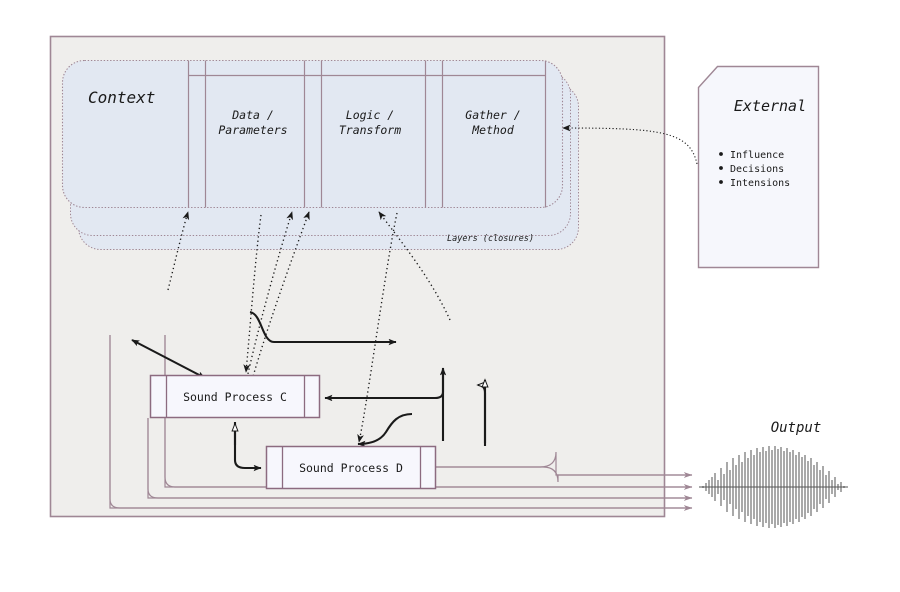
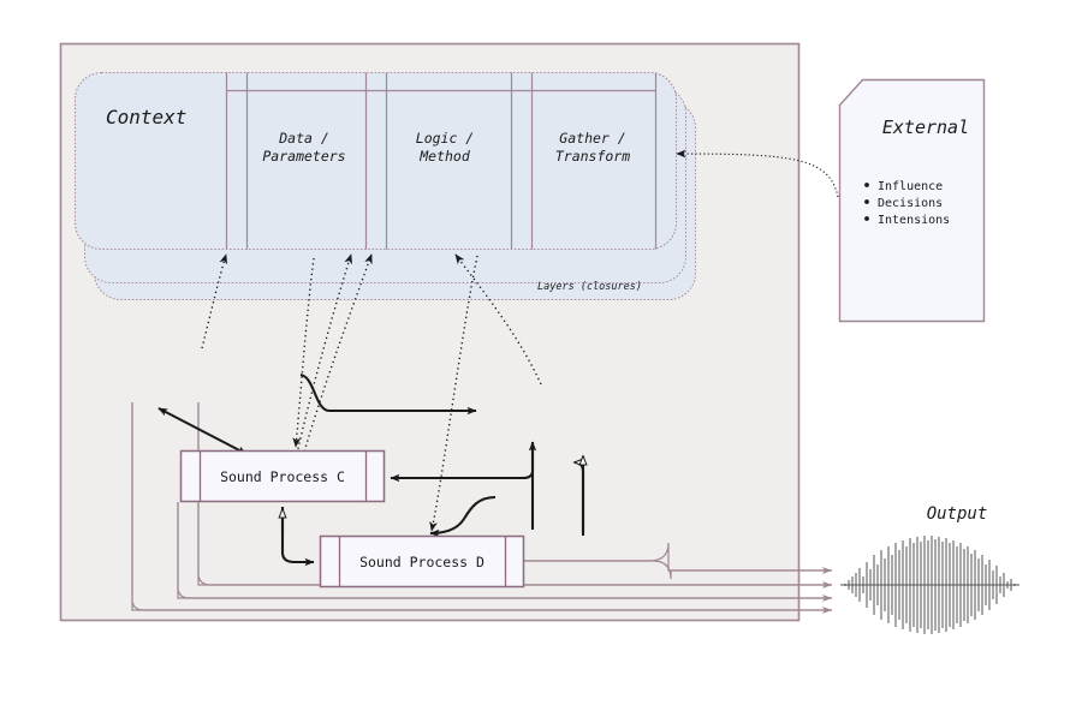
  Layers (closures)
  Context
  Data /
  Parameters
  Logic /
- Transform
+ Method
  Gather /
- Method
+ Transform
  External
  Influence
  Decisions
  Intensions
  Output
  Sound Process C
  Sound Process D
